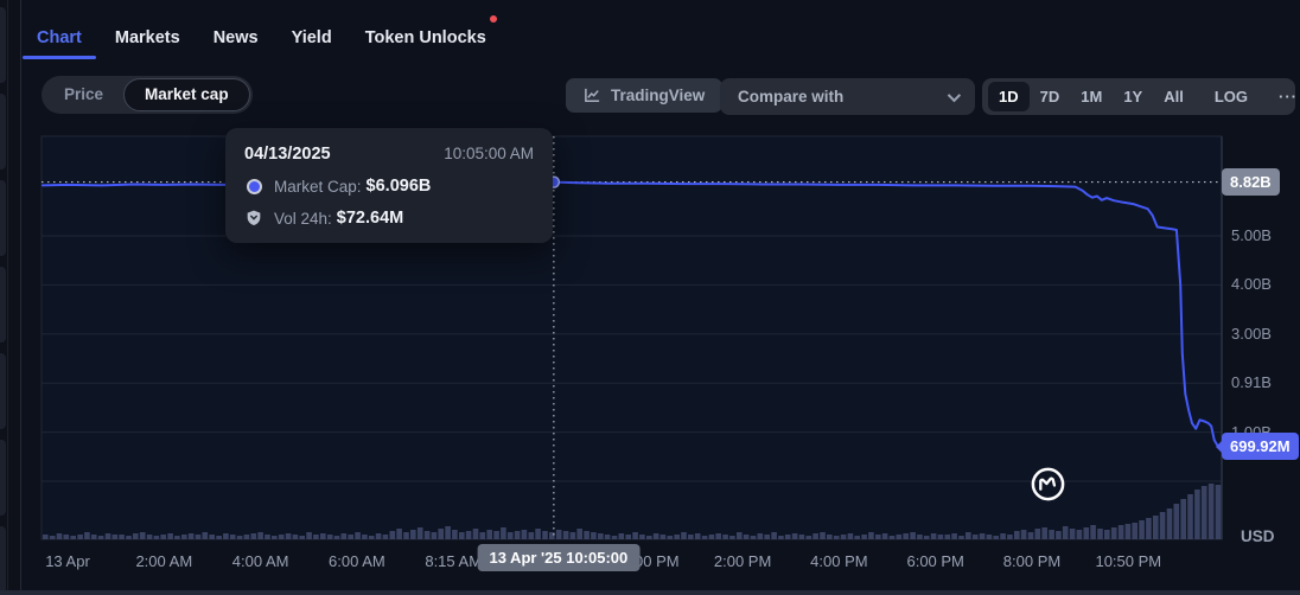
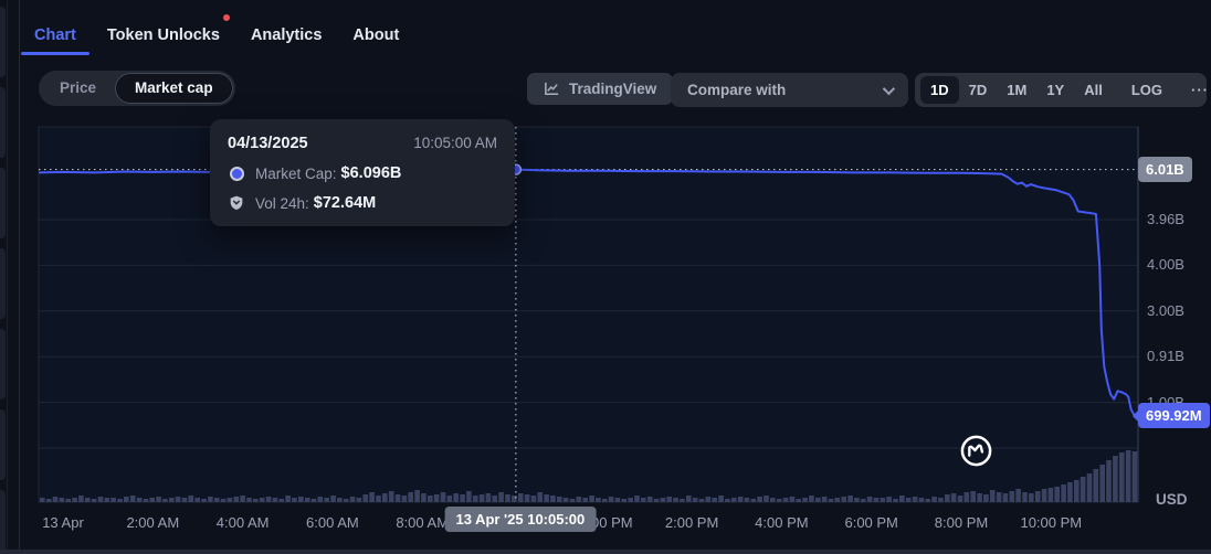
  Chart
- Markets
- News
- Yield
  Token Unlocks
+ Analytics
+ About
  Price
  Market cap
  TradingView
  Compare with
  1D
  7D
  1M
  1Y
  All
  LOG
  ···
- 5.00B
+ 3.96B
  4.00B
  3.00B
  0.91B
  13 Apr
  2:00 AM
  4:00 AM
  6:00 AM
- 8:15 AM
+ 8:00 AM
  2:00 PM
  4:00 PM
  6:00 PM
  8:00 PM
- 10:50 PM
+ 10:00 PM
- 8.82B
+ 6.01B
  699.92M
  13 Apr '25 10:05:00
  04/13/2025
  10:05:00 AM
  Market Cap:
  $6.096B
  Vol 24h:
  $72.64M
  USD
